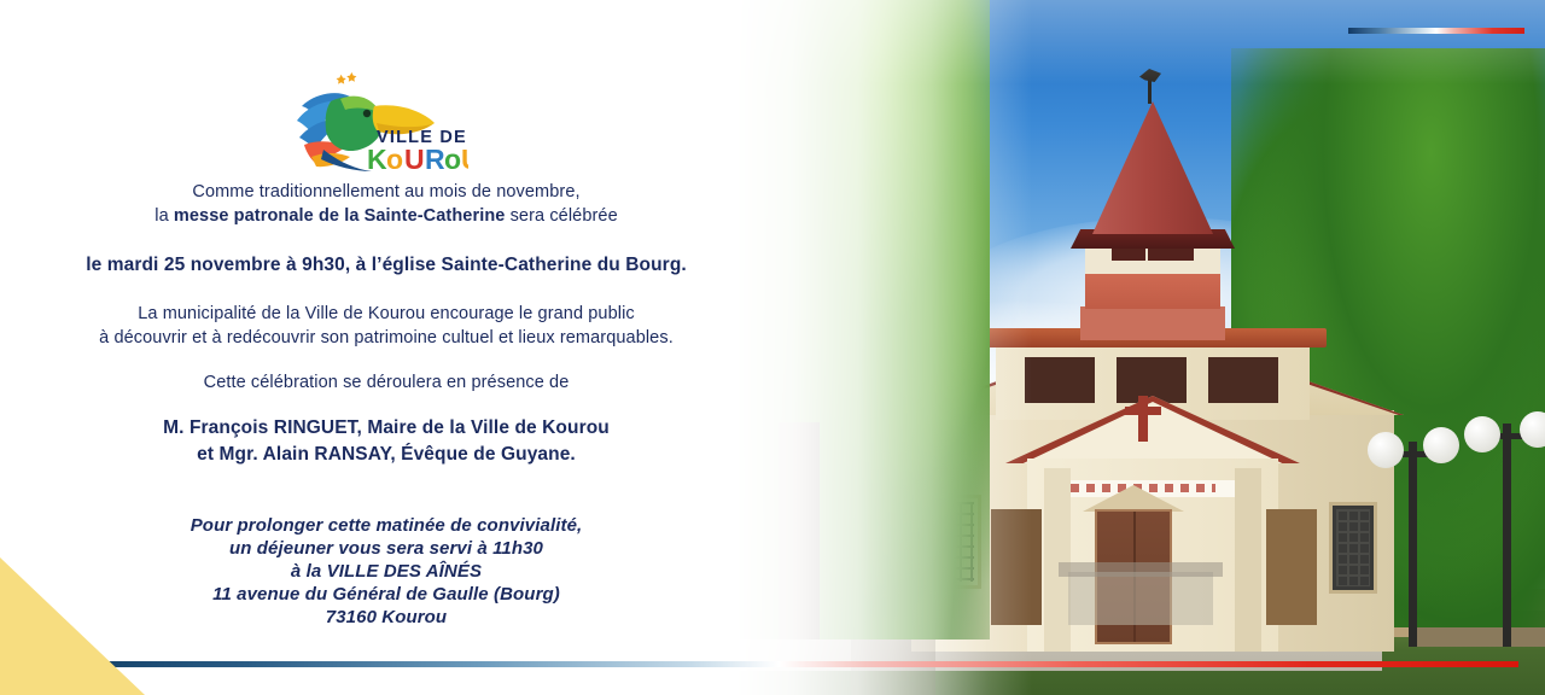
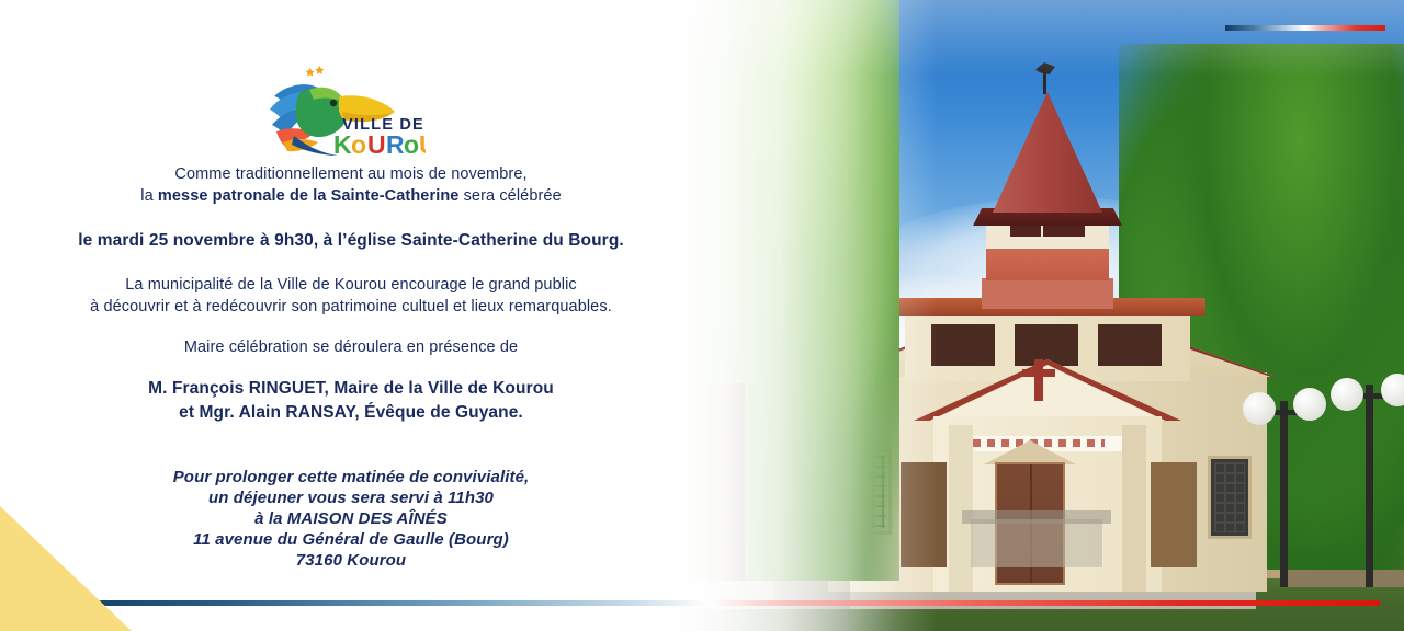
  VILLE DE
  K
  o
  U
  R
  o
  Comme traditionnellement au mois de novembre,
  la messe patronale de la Sainte-Catherine sera célébrée
  le mardi 25 novembre à 9h30, à l’église Sainte-Catherine du Bourg.
  La municipalité de la Ville de Kourou encourage le grand public
  à découvrir et à redécouvrir son patrimoine cultuel et lieux remarquables.
- Cette célébration se déroulera en présence de
+ Maire célébration se déroulera en présence de
  M. François RINGUET, Maire de la Ville de Kourou
  et Mgr. Alain RANSAY, Évêque de Guyane.
  Pour prolonger cette matinée de convivialité,
  un déjeuner vous sera servi à 11h30
- à la VILLE DES AÎNÉS
+ à la MAISON DES AÎNÉS
  11 avenue du Général de Gaulle (Bourg)
  73160 Kourou
